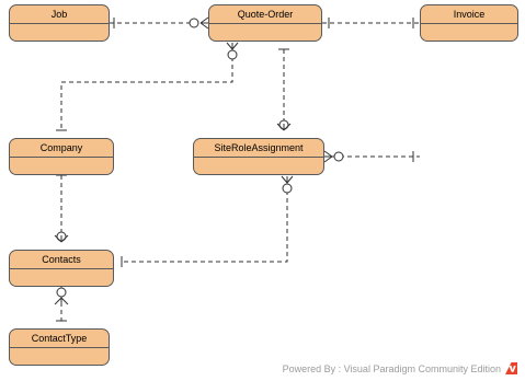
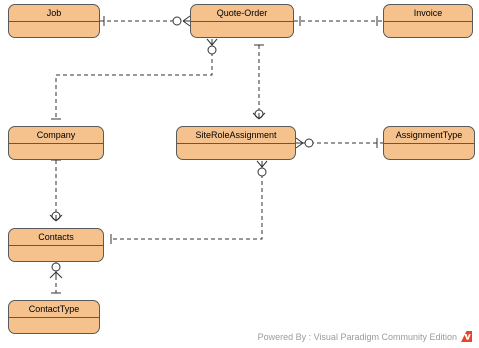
  Job
  Quote-Order
  Invoice
  Company
  SiteRoleAssignment
+ AssignmentType
  Contacts
  ContactType
  Powered By : Visual Paradigm Community Edition
